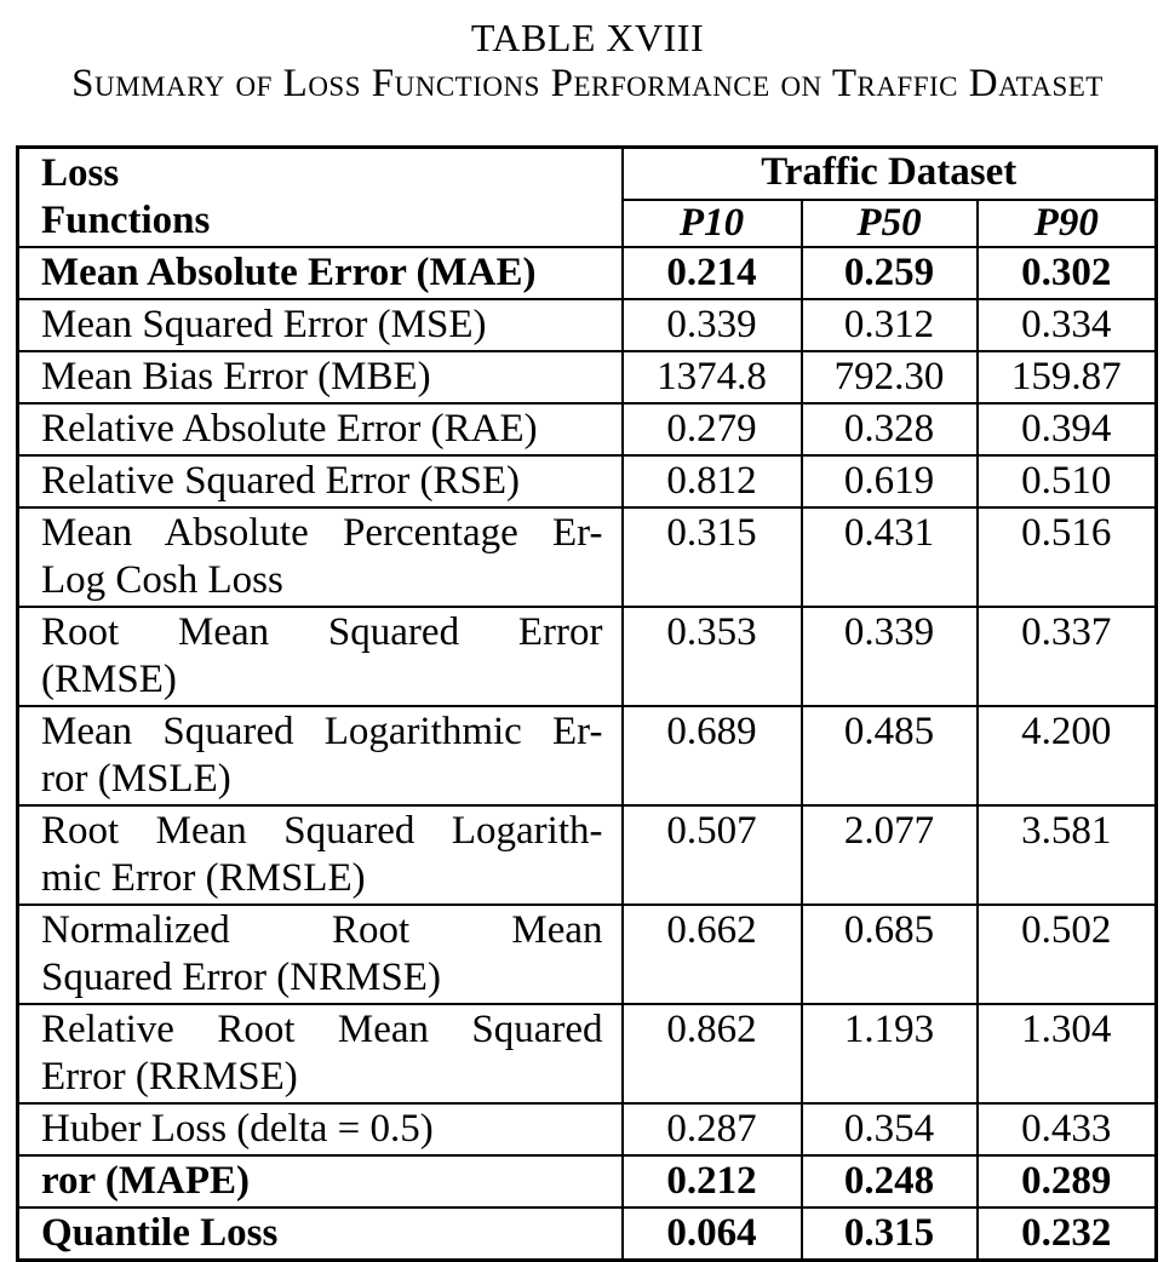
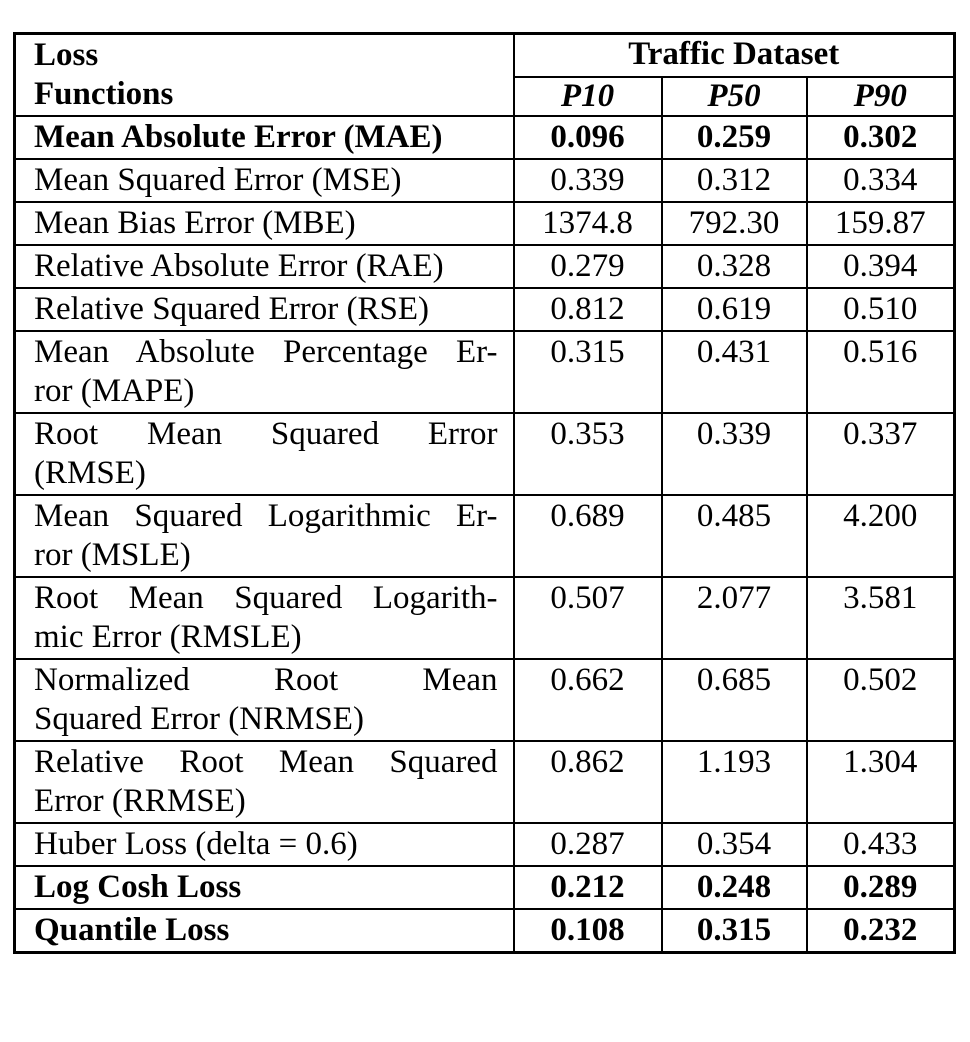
- TABLE XVIII
- Summary of Loss Functions Performance on Traffic Dataset
  Loss Functions	Traffic Dataset
  P10	P50	P90
- Mean Absolute Error (MAE)	0.214	0.259	0.302
+ Mean Absolute Error (MAE)	0.096	0.259	0.302
  Mean Squared Error (MSE)	0.339	0.312	0.334
  Mean Bias Error (MBE)	1374.8	792.30	159.87
  Relative Absolute Error (RAE)	0.279	0.328	0.394
  Relative Squared Error (RSE)	0.812	0.619	0.510
- Mean Absolute Percentage Er-Log Cosh Loss	0.315	0.431	0.516
+ Mean Absolute Percentage Er-ror (MAPE)	0.315	0.431	0.516
  Root Mean Squared Error(RMSE)	0.353	0.339	0.337
  Mean Squared Logarithmic Er-ror (MSLE)	0.689	0.485	4.200
  Root Mean Squared Logarith-mic Error (RMSLE)	0.507	2.077	3.581
  Normalized Root MeanSquared Error (NRMSE)	0.662	0.685	0.502
  Relative Root Mean SquaredError (RRMSE)	0.862	1.193	1.304
- Huber Loss (delta = 0.5)	0.287	0.354	0.433
+ Huber Loss (delta = 0.6)	0.287	0.354	0.433
- ror (MAPE)	0.212	0.248	0.289
+ Log Cosh Loss	0.212	0.248	0.289
- Quantile Loss	0.064	0.315	0.232
+ Quantile Loss	0.108	0.315	0.232
